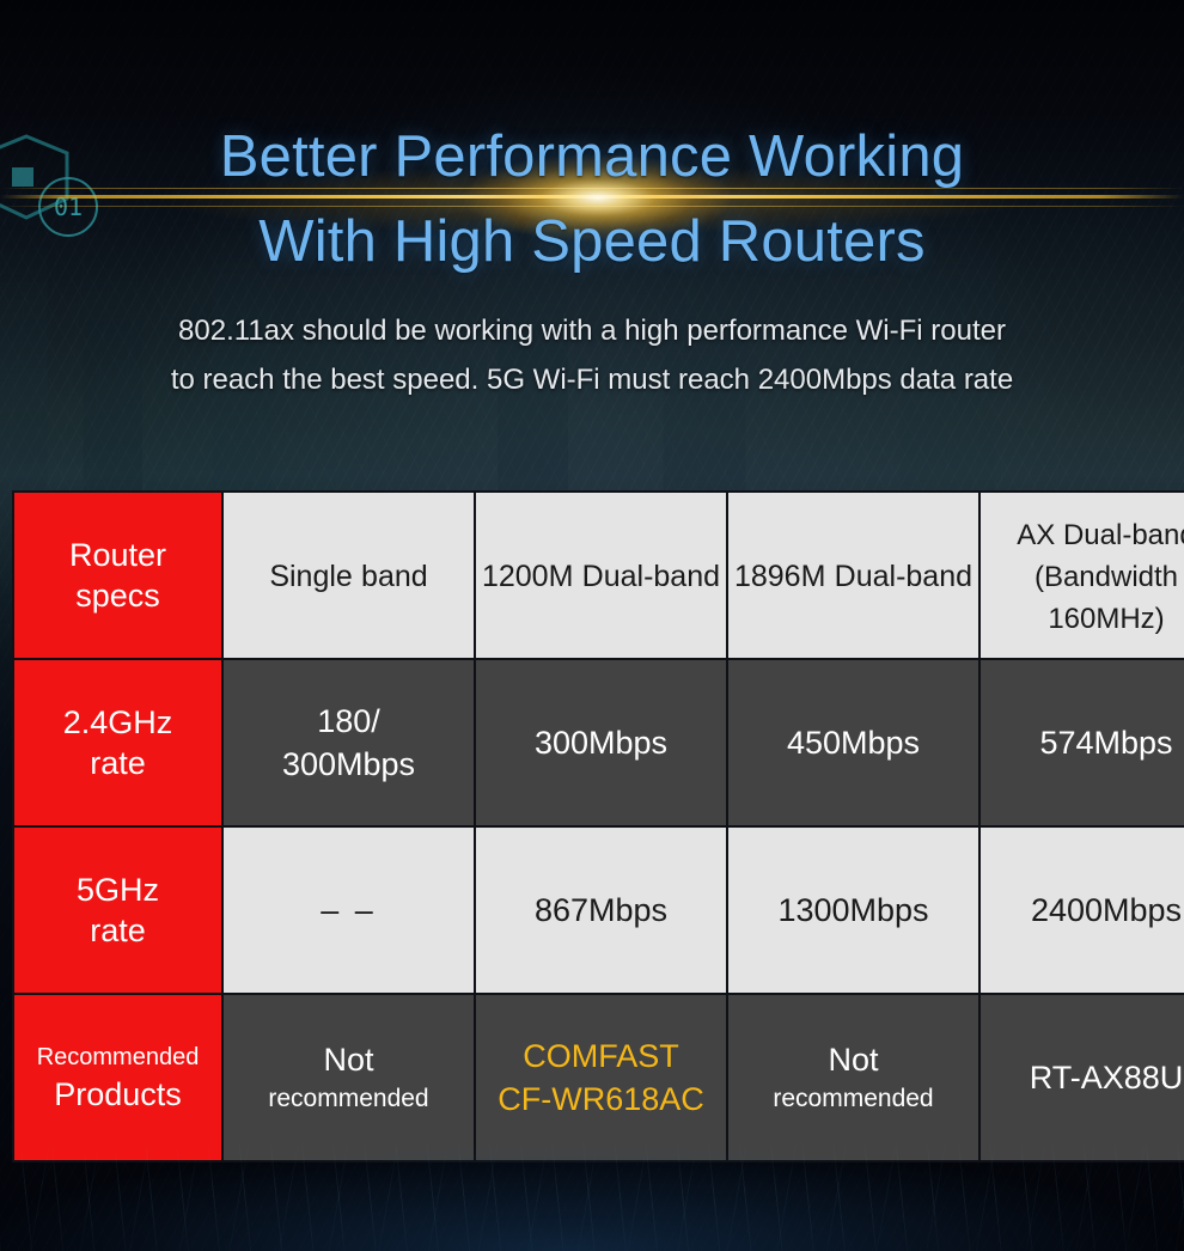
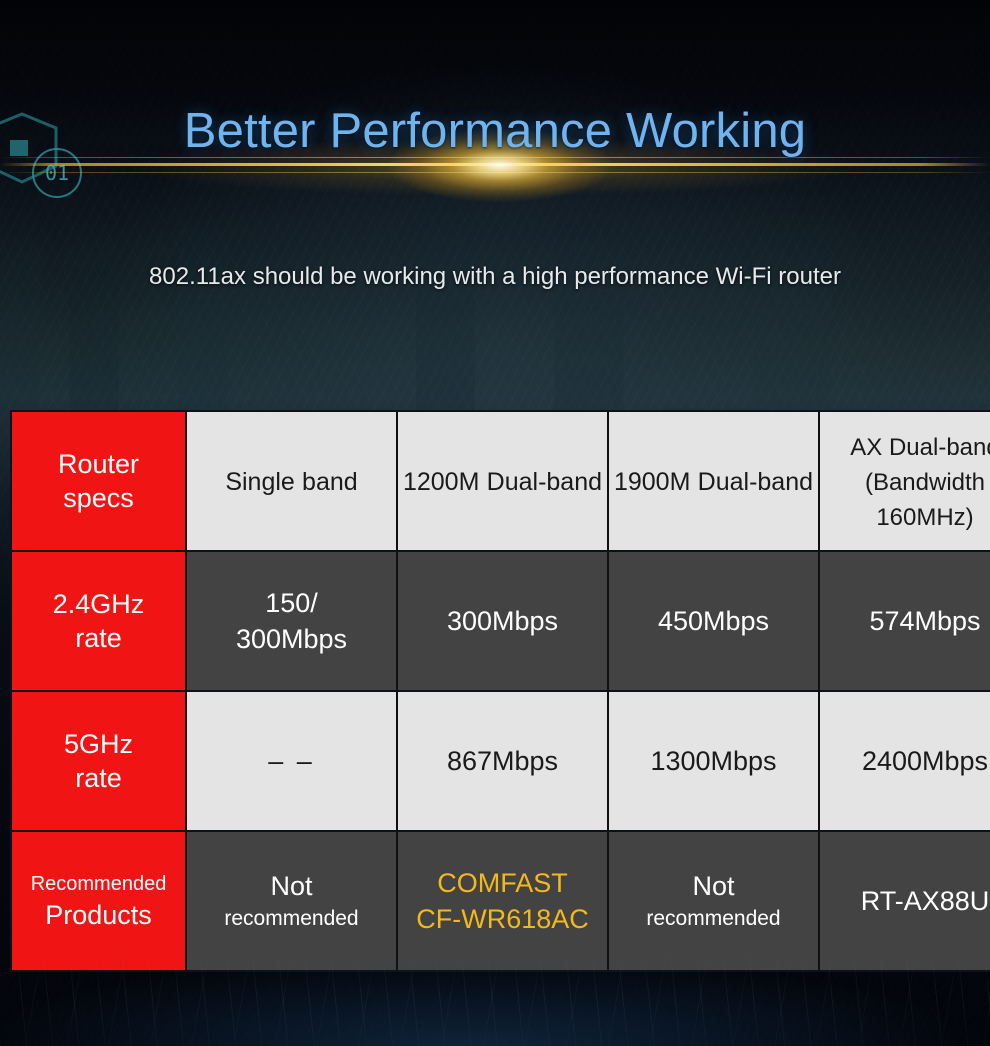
  Better Performance Working
- With High Speed Routers
  802.11ax should be working with a high performance Wi-Fi router
- to reach the best speed. 5G Wi-Fi must reach 2400Mbps data rate
- Router specs	Single band	1200M Dual-band	1896M Dual-band	AX Dual-ban (Bandwidth 160MHz)
+ Router specs	Single band	1200M Dual-band	1900M Dual-band	AX Dual-ban (Bandwidth 160MHz)
- 2.4GHz rate	180/ 300Mbps	300Mbps	450Mbps	574Mbps
+ 2.4GHz rate	150/ 300Mbps	300Mbps	450Mbps	574Mbps
  5GHz rate	– –	867Mbps	1300Mbps	2400Mbps
  Recommended Products	Not recommended	COMFAST CF-WR618AC	Not recommended	RT-AX88U
